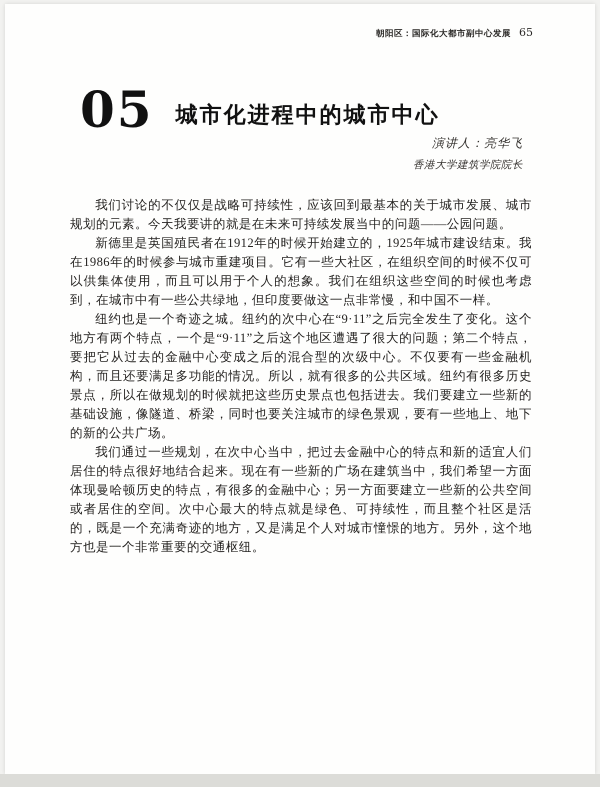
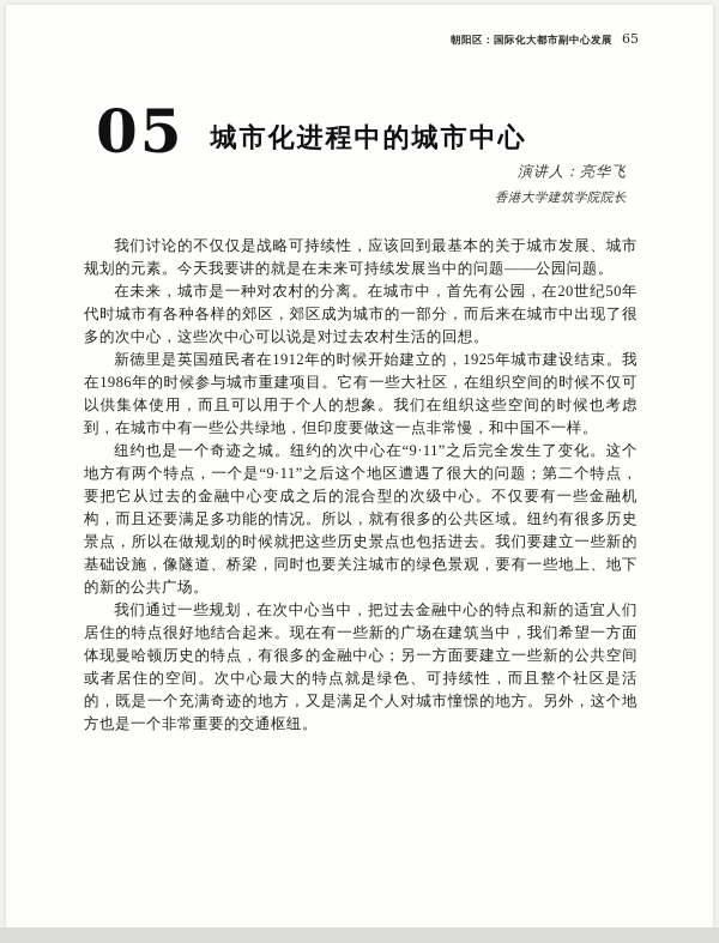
  朝阳区：国际化大都市副中心发展
  65
  05
  城市化进程中的城市中心
  演讲人：亮华飞
  香港大学建筑学院院长
  我们讨论的不仅仅是战略可持续性，应该回到最基本的关于城市发展、城市规划的元素。今天我要讲的就是在未来可持续发展当中的问题——公园问题。
+ 在未来，城市是一种对农村的分离。在城市中，首先有公园，在20世纪50年代时城市有各种各样的郊区，郊区成为城市的一部分，而后来在城市中出现了很多的次中心，这些次中心可以说是对过去农村生活的回想。
  新德里是英国殖民者在1912年的时候开始建立的，1925年城市建设结束。我在1986年的时候参与城市重建项目。它有一些大社区，在组织空间的时候不仅可以供集体使用，而且可以用于个人的想象。我们在组织这些空间的时候也考虑到，在城市中有一些公共绿地，但印度要做这一点非常慢，和中国不一样。
  纽约也是一个奇迹之城。纽约的次中心在“9·11”之后完全发生了变化。这个地方有两个特点，一个是“9·11”之后这个地区遭遇了很大的问题；第二个特点，要把它从过去的金融中心变成之后的混合型的次级中心。不仅要有一些金融机构，而且还要满足多功能的情况。所以，就有很多的公共区域。纽约有很多历史景点，所以在做规划的时候就把这些历史景点也包括进去。我们要建立一些新的基础设施，像隧道、桥梁，同时也要关注城市的绿色景观，要有一些地上、地下的新的公共广场。
  我们通过一些规划，在次中心当中，把过去金融中心的特点和新的适宜人们居住的特点很好地结合起来。现在有一些新的广场在建筑当中，我们希望一方面体现曼哈顿历史的特点，有很多的金融中心；另一方面要建立一些新的公共空间或者居住的空间。次中心最大的特点就是绿色、可持续性，而且整个社区是活的，既是一个充满奇迹的地方，又是满足个人对城市憧憬的地方。另外，这个地方也是一个非常重要的交通枢纽。
